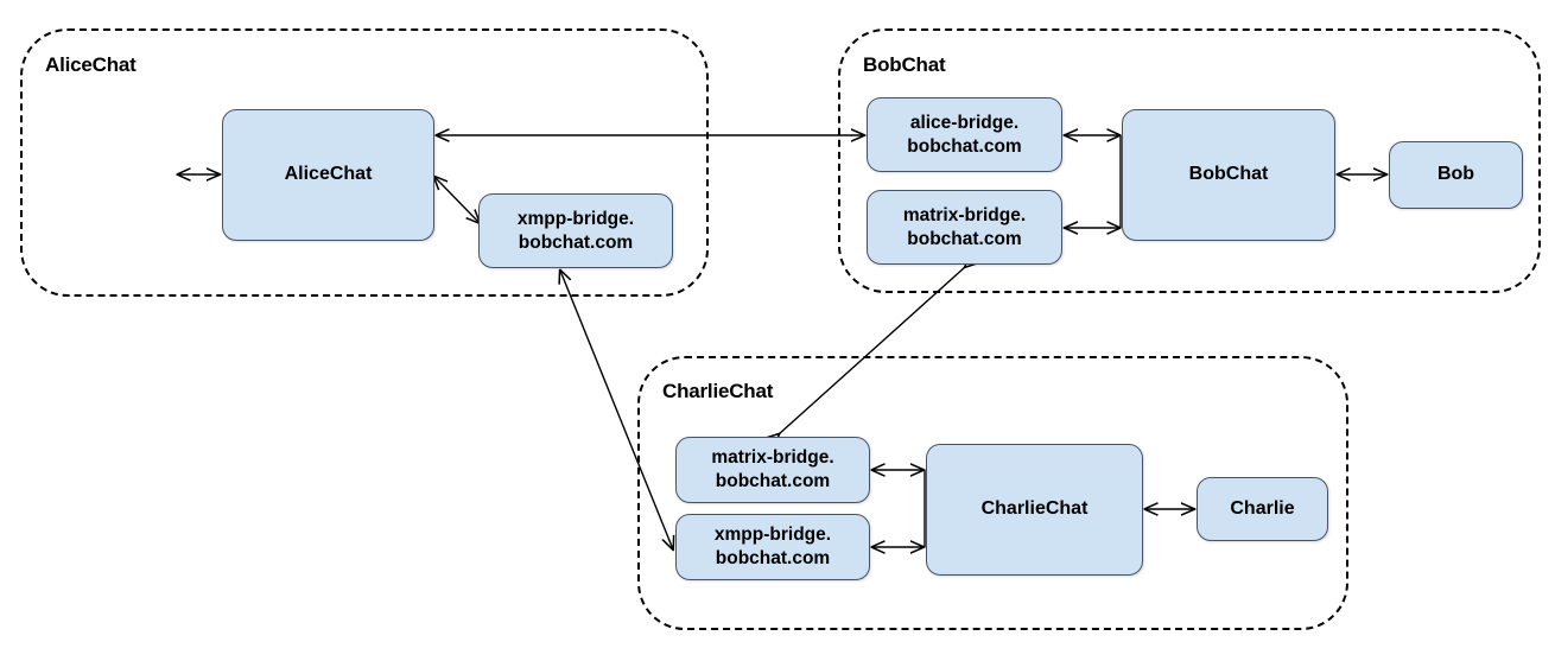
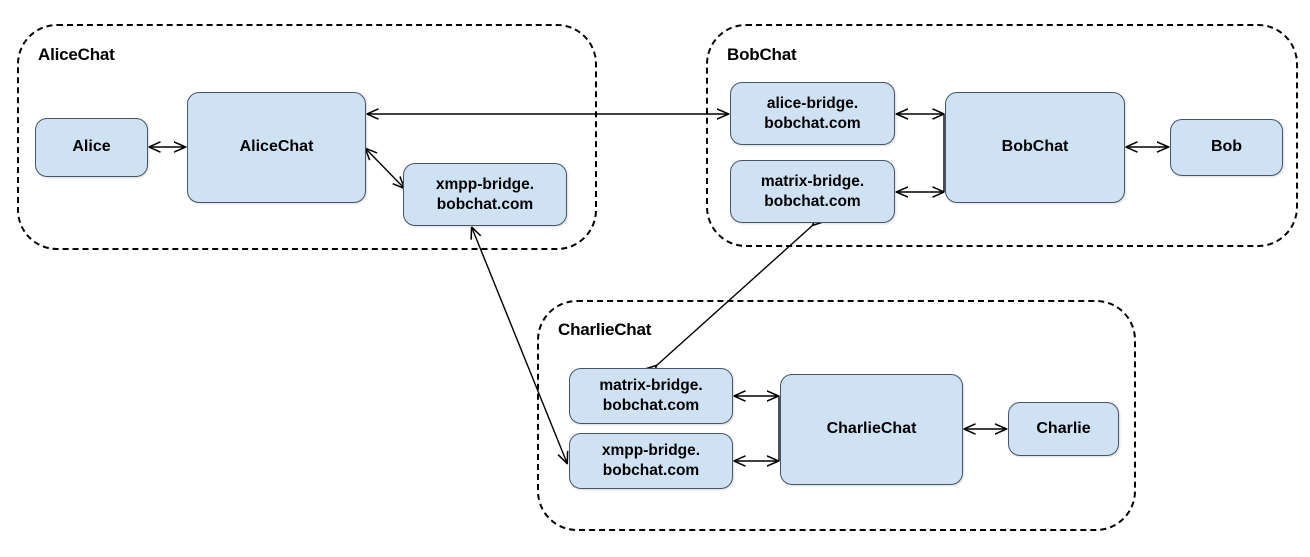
  AliceChat
  BobChat
  CharlieChat
+ Alice
  AliceChat
  xmpp-bridge.
  bobchat.com
  alice-bridge.
  bobchat.com
  matrix-bridge.
  bobchat.com
  BobChat
  Bob
  matrix-bridge.
  bobchat.com
  xmpp-bridge.
  bobchat.com
  CharlieChat
  Charlie
